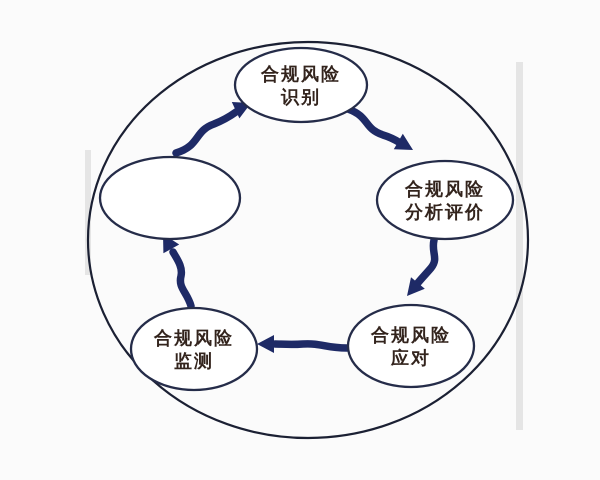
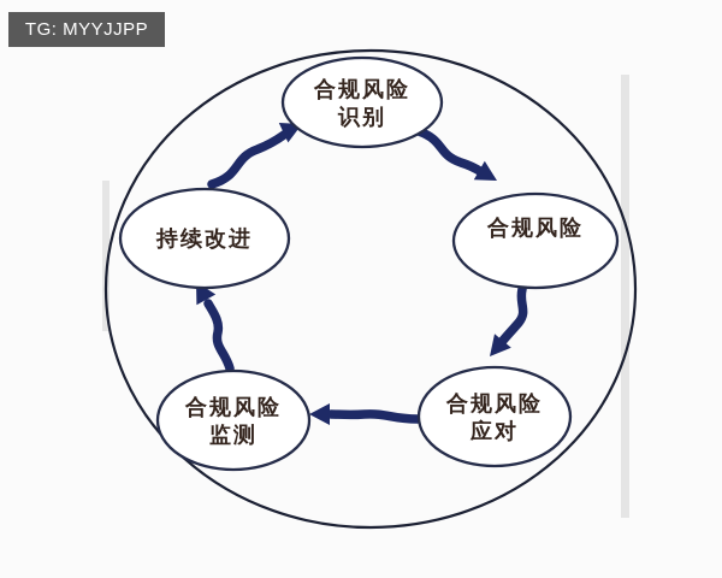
  合规风险
  识别
  合规风险
- 分析评价
  合规风险
  应对
  合规风险
  监测
+ 持续改进
+ TG: MYYJJPP
